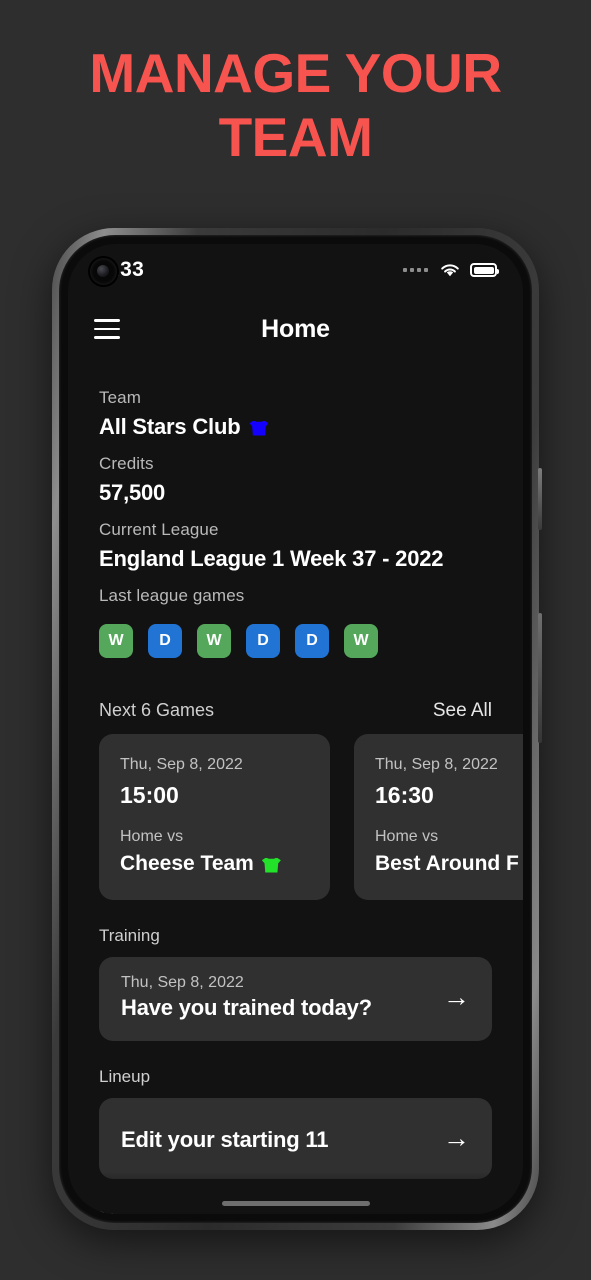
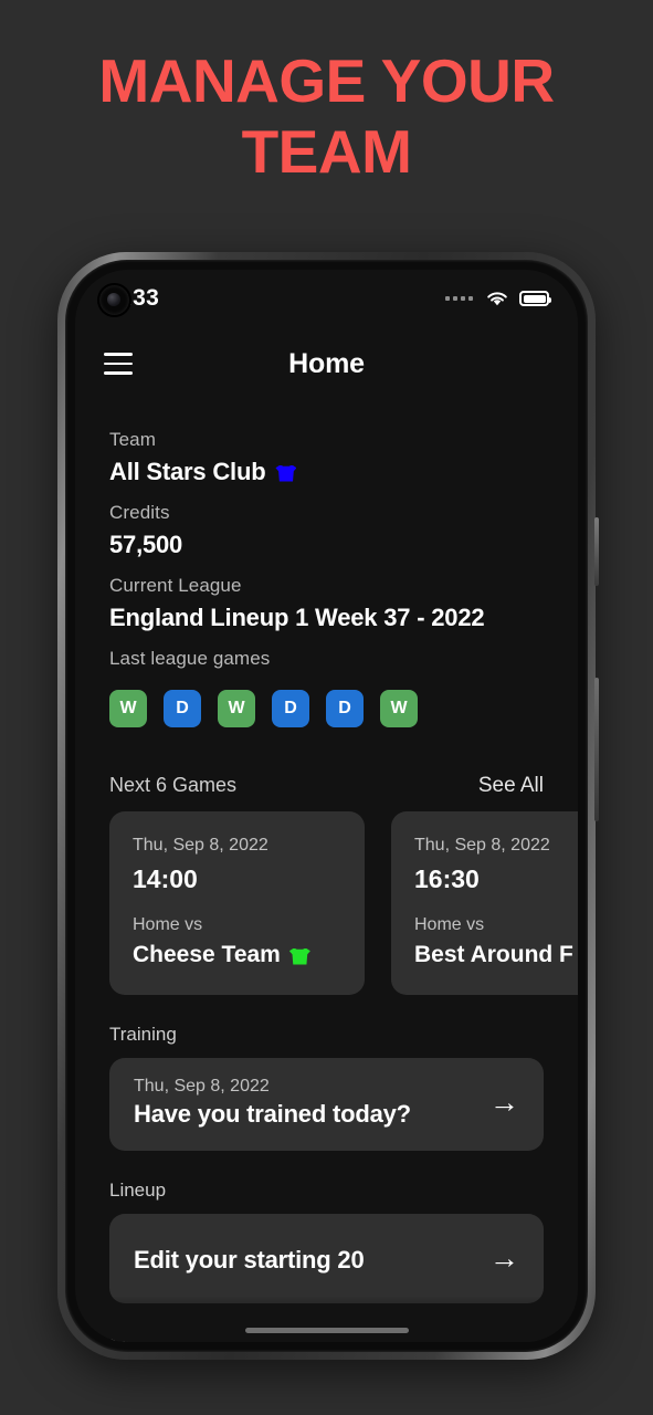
  MANAGE YOUR
  TEAM
  .33
  Home
  Team
  All Stars Club
  Credits
  57,500
  Current League
- England League 1 Week 37 - 2022
+ England Lineup 1 Week 37 - 2022
  Last league games
  W
  D
  W
  D
  D
  W
  Next 6 Games
  See All
  Thu, Sep 8, 2022
- 15:00
+ 14:00
  Home vs
  Cheese Team
  Thu, Sep 8, 2022
  16:30
  Home vs
  Best Around F
  Training
  Thu, Sep 8, 2022
  Have you trained today?
  →
  Lineup
- Edit your starting 11
+ Edit your starting 20
  →
